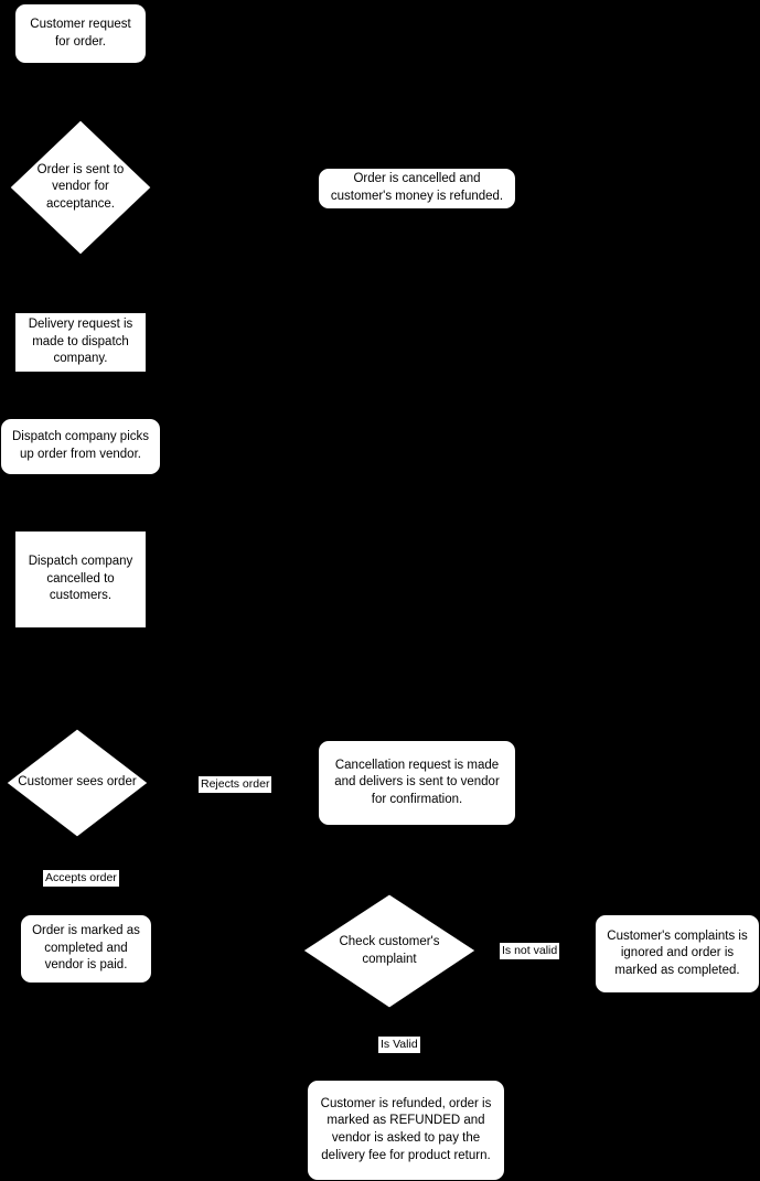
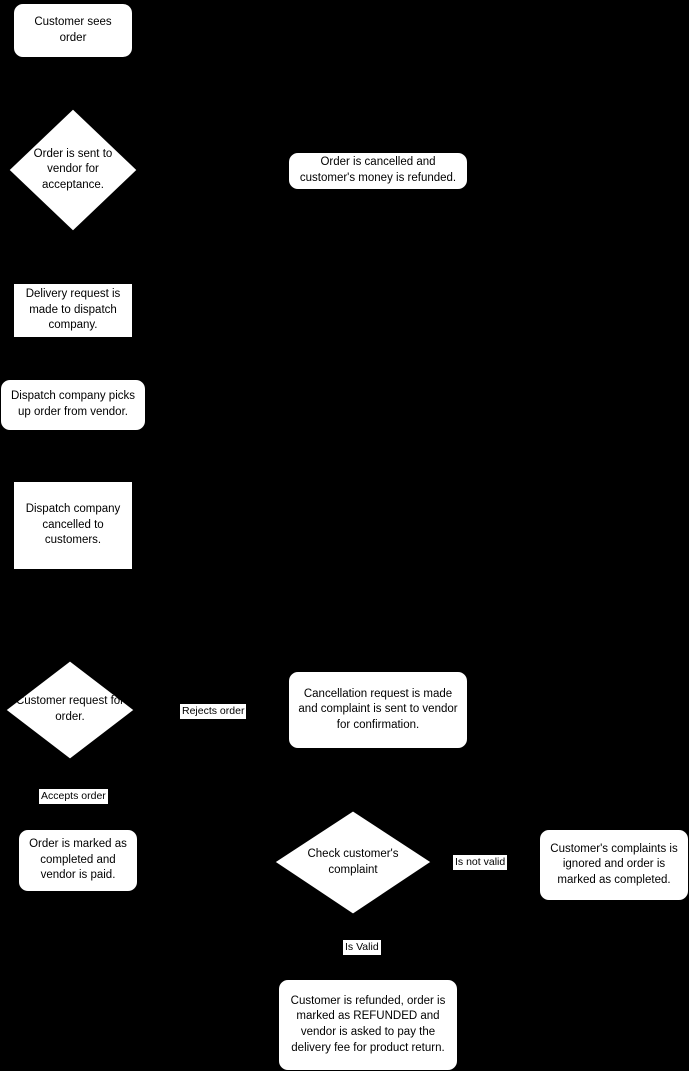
- Customer request for order.
+ Customer sees order
  Order is sent to vendor for acceptance.
  Order is cancelled and customer's money is refunded.
  Delivery request is made to dispatch company.
  Dispatch company picks up order from vendor.
  Dispatch company cancelled to customers.
- Customer sees order
+ Customer request for order.
- Cancellation request is made and delivers is sent to vendor for confirmation.
+ Cancellation request is made and complaint is sent to vendor for confirmation.
  Order is marked as completed and vendor is paid.
  Check customer's complaint
  Customer's complaints is ignored and order is marked as completed.
  Customer is refunded, order is marked as REFUNDED and vendor is asked to pay the delivery fee for product return.
  Rejects order
  Accepts order
  Is not valid
  Is Valid
